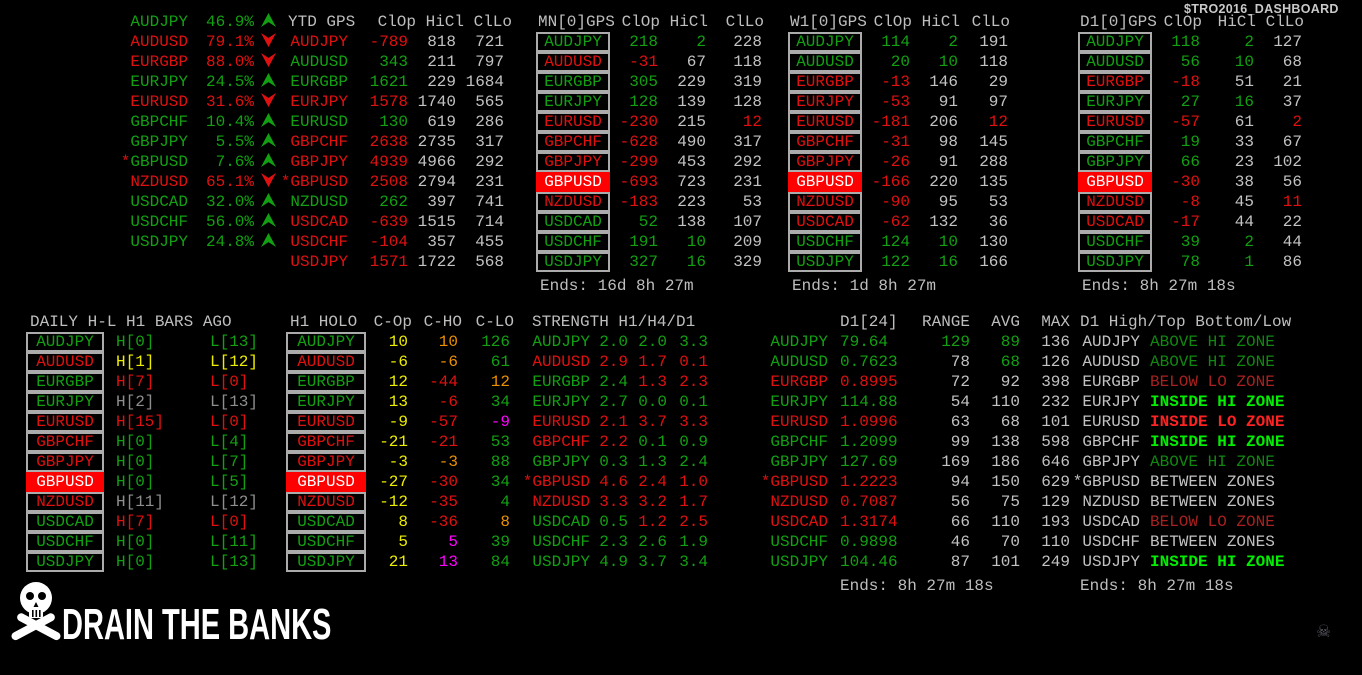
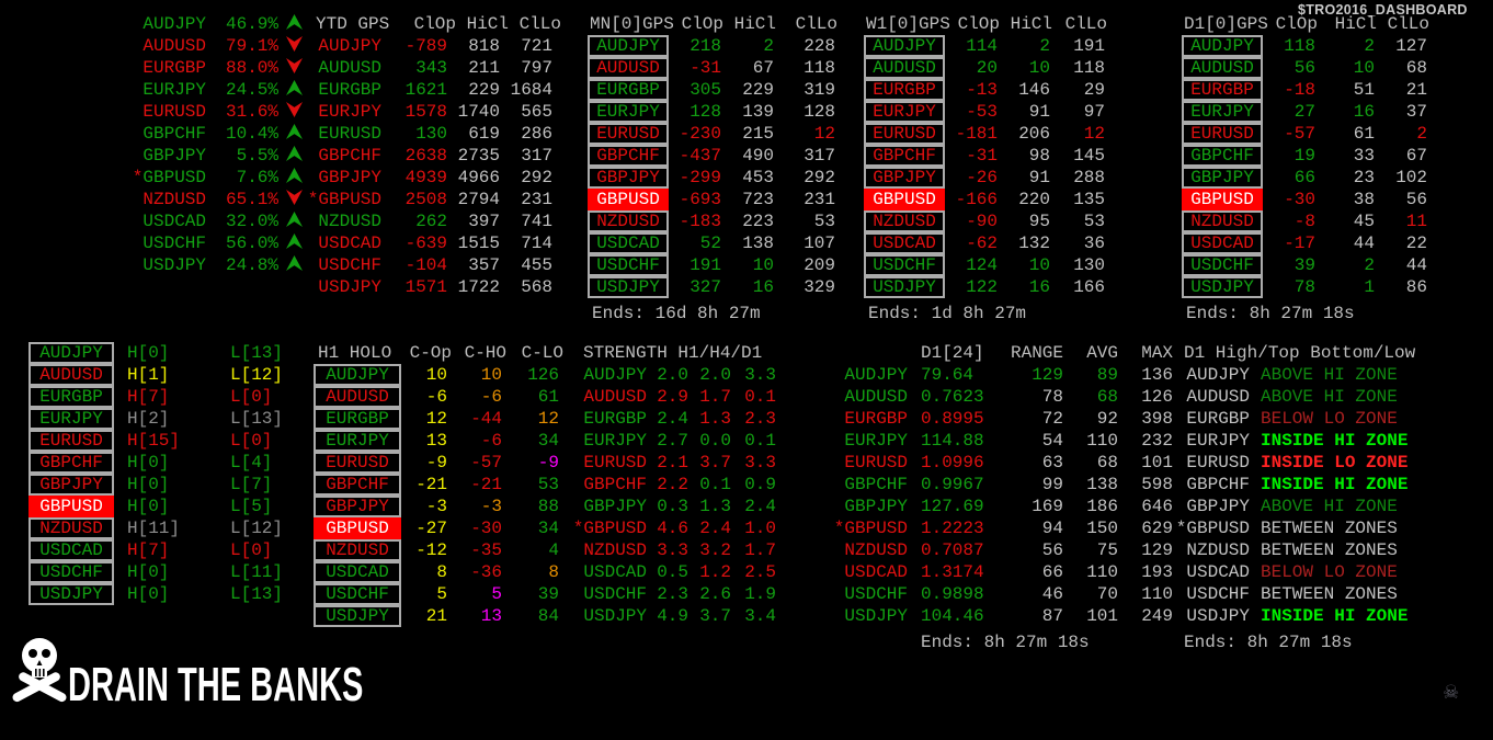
  $TRO2016_DASHBOARD
  AUDJPY
  46.9%
  AUDUSD
  79.1%
  EURGBP
  88.0%
  EURJPY
  24.5%
  EURUSD
  31.6%
  GBPCHF
  10.4%
  GBPJPY
  5.5%
  *GBPUSD
  7.6%
  NZDUSD
  65.1%
  USDCAD
  32.0%
  USDCHF
  56.0%
  USDJPY
  24.8%
  YTD GPS
  ClOp
  HiCl
  ClLo
  AUDJPY
  -789
  818
  721
  AUDUSD
  343
  211
  797
  EURGBP
  1621
  229
  1684
  EURJPY
  1578
  1740
  565
  EURUSD
  130
  619
  286
  GBPCHF
  2638
  2735
  317
  GBPJPY
  4939
  4966
  292
  *GBPUSD
  2508
  2794
  231
  NZDUSD
  262
  397
  741
  USDCAD
  -639
  1515
  714
  USDCHF
  -104
  357
  455
  USDJPY
  1571
  1722
  568
  MN[0]GPS
  ClOp
  HiCl
  ClLo
  AUDJPY
  218
  2
  228
  AUDUSD
  -31
  67
  118
  EURGBP
  305
  229
  319
  EURJPY
  128
  139
  128
  EURUSD
  -230
  215
  12
  GBPCHF
- -628
+ -437
  490
  317
  GBPJPY
  -299
  453
  292
  GBPUSD
  -693
  723
  231
  NZDUSD
  -183
  223
  53
  USDCAD
  52
  138
  107
  USDCHF
  191
  10
  209
  USDJPY
  327
  16
  329
  Ends: 16d 8h 27m
  W1[0]GPS
  ClOp
  HiCl
  ClLo
  AUDJPY
  114
  2
  191
  AUDUSD
  20
  10
  118
  EURGBP
  -13
  146
  29
  EURJPY
  -53
  91
  97
  EURUSD
  -181
  206
  12
  GBPCHF
  -31
  98
  145
  GBPJPY
  -26
  91
  288
  GBPUSD
  -166
  220
  135
  NZDUSD
  -90
  95
  53
  USDCAD
  -62
  132
  36
  USDCHF
  124
  10
  130
  USDJPY
  122
  16
  166
  Ends: 1d 8h 27m
  D1[0]GPS
  ClOp
  HiCl
  ClLo
  AUDJPY
  118
  2
  127
  AUDUSD
  56
  10
  68
  EURGBP
  -18
  51
  21
  EURJPY
  27
  16
  37
  EURUSD
  -57
  61
  2
  GBPCHF
  19
  33
  67
  GBPJPY
  66
  23
  102
  GBPUSD
  -30
  38
  56
  NZDUSD
  -8
  45
  11
  USDCAD
  -17
  44
  22
  USDCHF
  39
  2
  44
  USDJPY
  78
  1
  86
  Ends: 8h 27m 18s
- DAILY H-L H1 BARS AGO
  AUDJPY
  H[0]
  L[13]
  AUDUSD
  H[1]
  L[12]
  EURGBP
  H[7]
  L[0]
  EURJPY
  H[2]
  L[13]
  EURUSD
  H[15]
  L[0]
  GBPCHF
  H[0]
  L[4]
  GBPJPY
  H[0]
  L[7]
  GBPUSD
  H[0]
  L[5]
  NZDUSD
  H[11]
  L[12]
  USDCAD
  H[7]
  L[0]
  USDCHF
  H[0]
  L[11]
  USDJPY
  H[0]
  L[13]
  H1 HOLO
  C-Op
  C-HO
  C-LO
  AUDJPY
  10
  10
  126
  AUDUSD
  -6
  -6
  61
  EURGBP
  12
  -44
  12
  EURJPY
  13
  -6
  34
  EURUSD
  -9
  -57
  -9
  GBPCHF
  -21
  -21
  53
  GBPJPY
  -3
  -3
  88
  GBPUSD
  -27
  -30
  34
  NZDUSD
  -12
  -35
  4
  USDCAD
  8
  -36
  8
  USDCHF
  5
  5
  39
  USDJPY
  21
  13
  84
  STRENGTH H1/H4/D1
  AUDJPY
  2.0
  2.0
  3.3
  AUDUSD
  2.9
  1.7
  0.1
  EURGBP
  2.4
  1.3
  2.3
  EURJPY
  2.7
  0.0
  0.1
  EURUSD
  2.1
  3.7
  3.3
  GBPCHF
  2.2
  0.1
  0.9
  GBPJPY
  0.3
  1.3
  2.4
  *GBPUSD
  4.6
  2.4
  1.0
  NZDUSD
  3.3
  3.2
  1.7
  USDCAD
  0.5
  1.2
  2.5
  USDCHF
  2.3
  2.6
  1.9
  USDJPY
  4.9
  3.7
  3.4
  D1[24]
  RANGE
  AVG
  MAX
  AUDJPY
  79.64
  129
  89
  136
  AUDUSD
  0.7623
  78
  68
  126
  EURGBP
  0.8995
  72
  92
  398
  EURJPY
  114.88
  54
  110
  232
  EURUSD
  1.0996
  63
  68
  101
  GBPCHF
- 1.2099
+ 0.9967
  99
  138
  598
  GBPJPY
  127.69
  169
  186
  646
  *GBPUSD
  1.2223
  94
  150
  629
  NZDUSD
  0.7087
  56
  75
  129
  USDCAD
  1.3174
  66
  110
  193
  USDCHF
  0.9898
  46
  70
  110
  USDJPY
  104.46
  87
  101
  249
  Ends: 8h 27m 18s
  D1 High/Top Bottom/Low
  AUDJPY
  ABOVE HI ZONE
  AUDUSD
  ABOVE HI ZONE
  EURGBP
  BELOW LO ZONE
  EURJPY
  INSIDE HI ZONE
  EURUSD
  INSIDE LO ZONE
  GBPCHF
  INSIDE HI ZONE
  GBPJPY
  ABOVE HI ZONE
  *GBPUSD
  BETWEEN ZONES
  NZDUSD
  BETWEEN ZONES
  USDCAD
  BELOW LO ZONE
  USDCHF
  BETWEEN ZONES
  USDJPY
  INSIDE HI ZONE
  Ends: 8h 27m 18s
  DRAIN THE BANKS
  ☠
